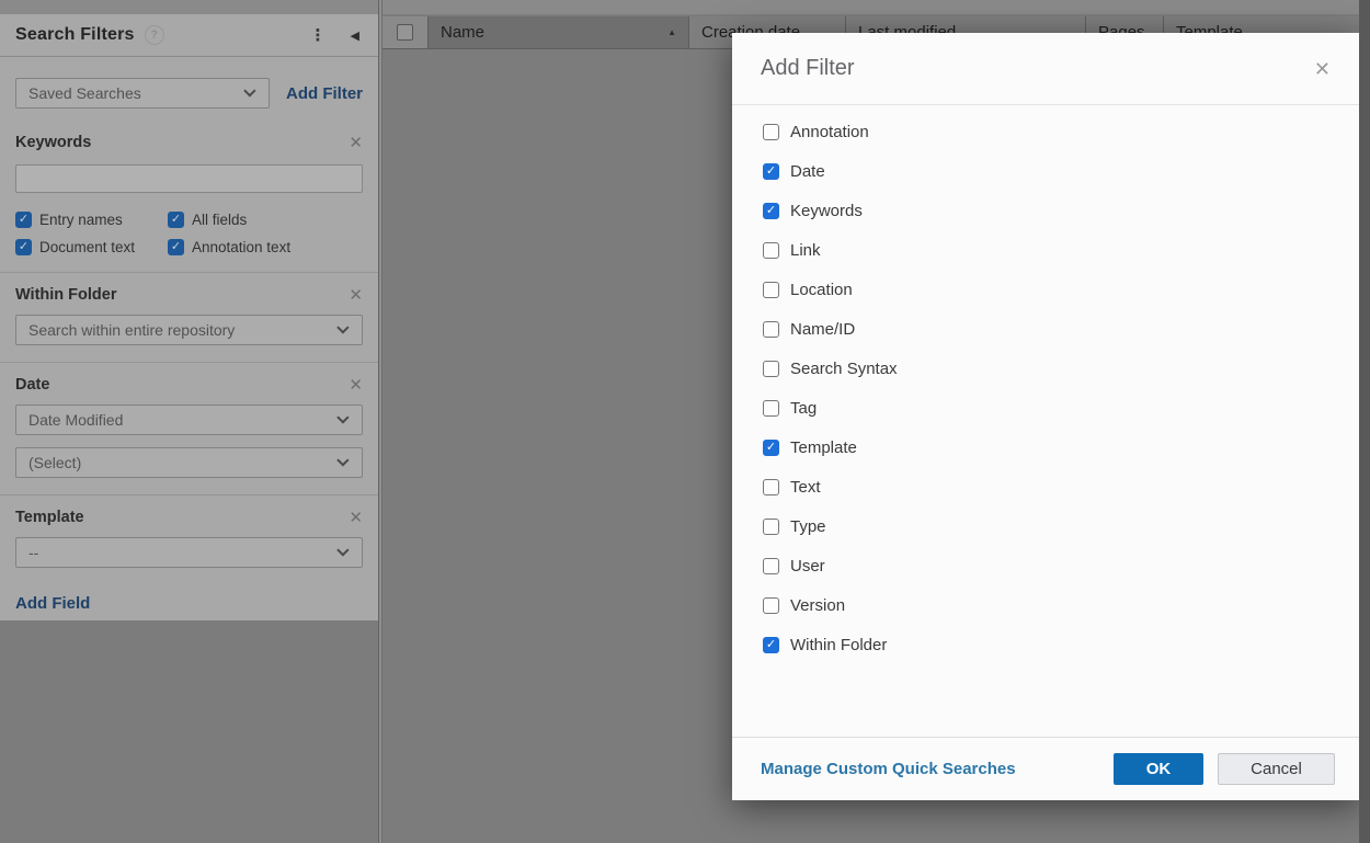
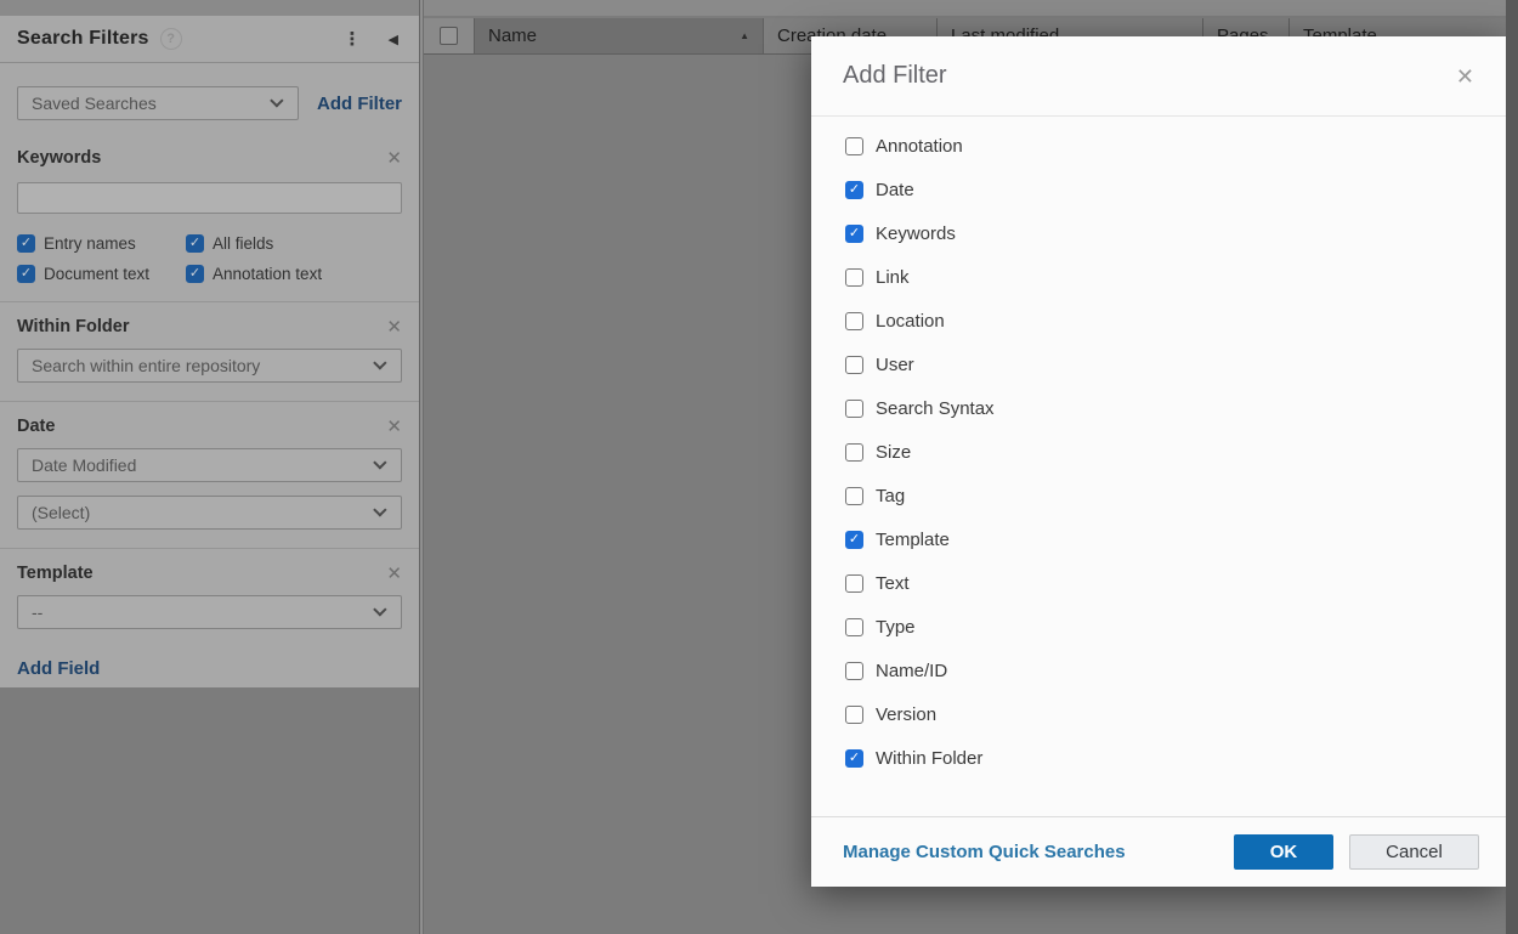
  Search Filters
  ?
  ⋮
  ◀
  Saved Searches
  Add Filter
  Keywords
  ✕
  Entry names
  All fields
  Document text
  Annotation text
  Within Folder
  ✕
  Search within entire repository
  Date
  ✕
  Date Modified
  (Select)
  Template
  ✕
  --
  Add Field
  Name
  ▲
  Add Filter
  ✕
  Annotation
  Date
  Keywords
  Link
  Location
- Name/ID
+ User
  Search Syntax
+ Size
  Tag
  Template
  Text
  Type
- User
+ Name/ID
  Version
  Within Folder
  Manage Custom Quick Searches
  OK
  Cancel
